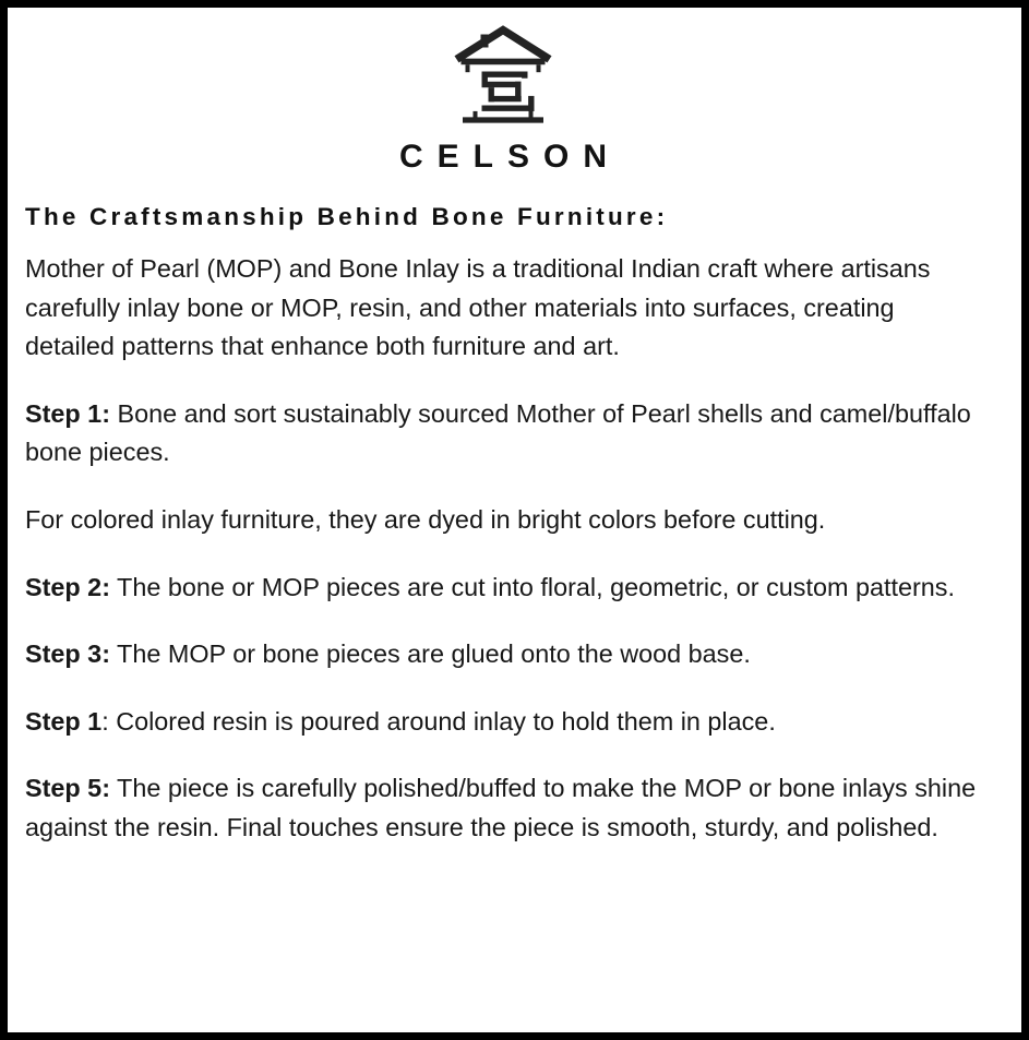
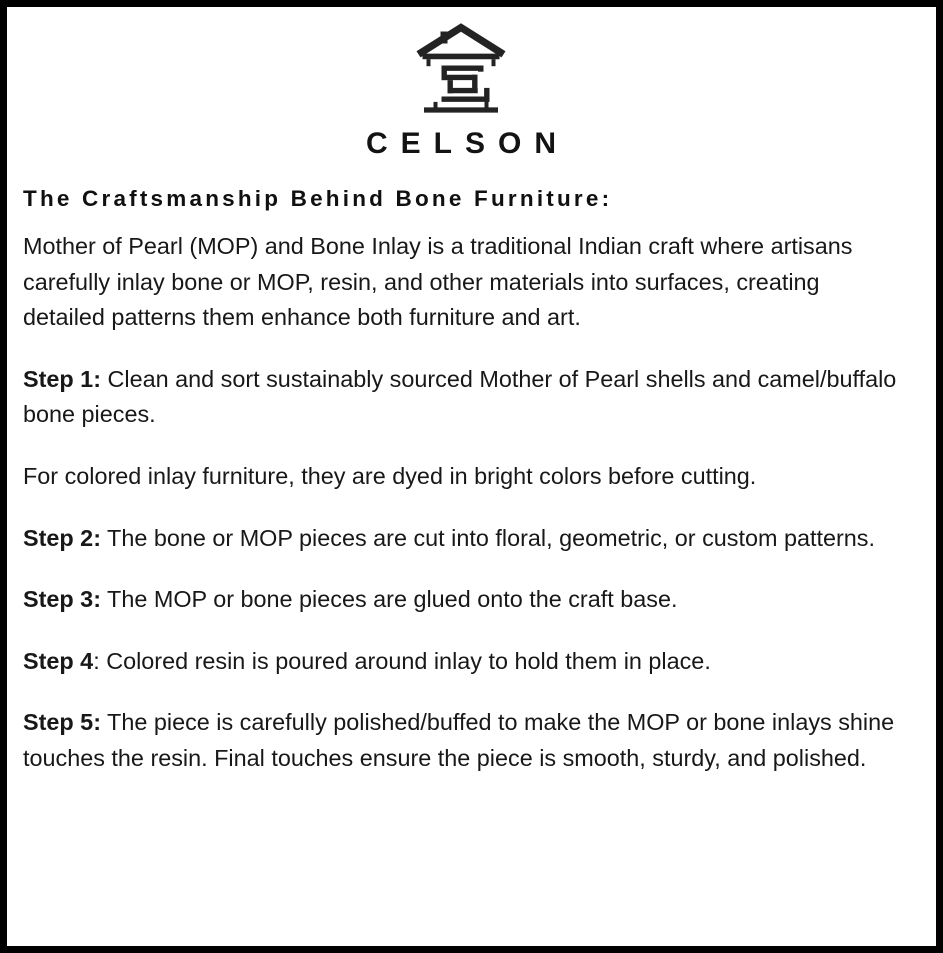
  CELSON
  The Craftsmanship Behind Bone Furniture:
- Mother of Pearl (MOP) and Bone Inlay is a traditional Indian craft where artisans carefully inlay bone or MOP, resin, and other materials into surfaces, creating detailed patterns that enhance both furniture and art.
+ Mother of Pearl (MOP) and Bone Inlay is a traditional Indian craft where artisans carefully inlay bone or MOP, resin, and other materials into surfaces, creating detailed patterns them enhance both furniture and art.
- Step 1: Bone and sort sustainably sourced Mother of Pearl shells and camel/buffalo bone pieces.
+ Step 1: Clean and sort sustainably sourced Mother of Pearl shells and camel/buffalo bone pieces.
  For colored inlay furniture, they are dyed in bright colors before cutting.
  Step 2: The bone or MOP pieces are cut into floral, geometric, or custom patterns.
- Step 3: The MOP or bone pieces are glued onto the wood base.
+ Step 3: The MOP or bone pieces are glued onto the craft base.
- Step 1: Colored resin is poured around inlay to hold them in place.
+ Step 4: Colored resin is poured around inlay to hold them in place.
- Step 5: The piece is carefully polished/buffed to make the MOP or bone inlays shine against the resin. Final touches ensure the piece is smooth, sturdy, and polished.
+ Step 5: The piece is carefully polished/buffed to make the MOP or bone inlays shine touches the resin. Final touches ensure the piece is smooth, sturdy, and polished.
